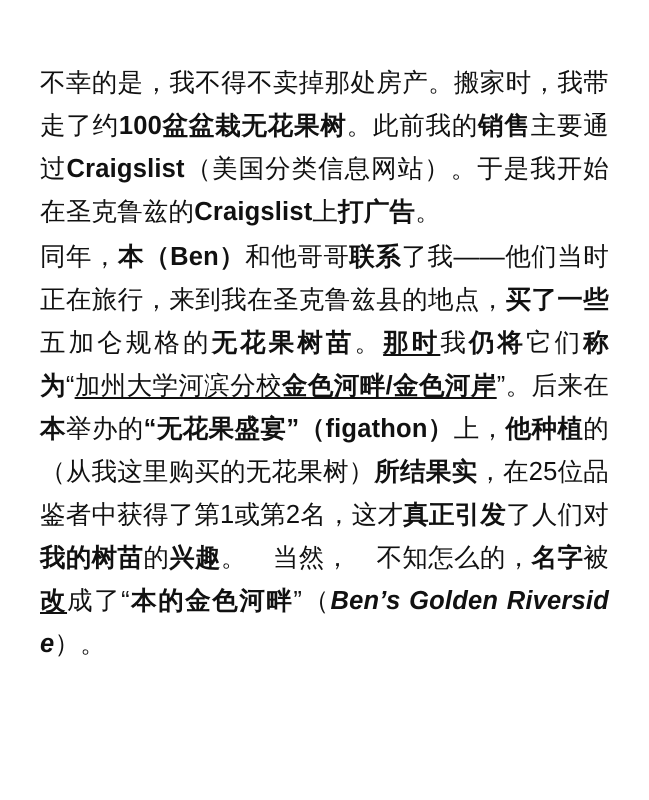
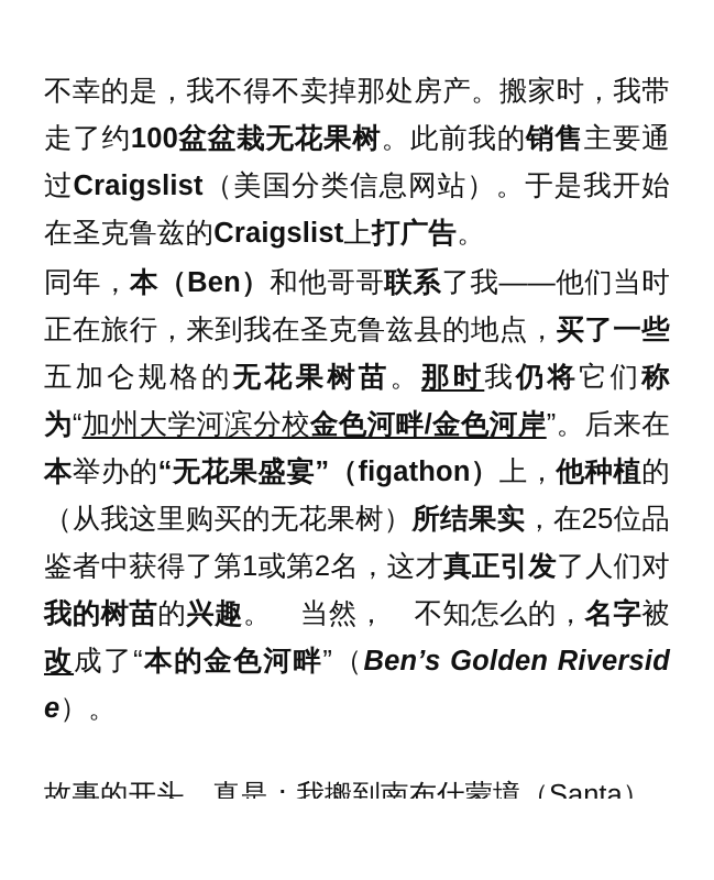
  不幸的是，我不得不卖掉那处房产。搬家时，我带走了约100盆盆栽无花果树。此前我的销售主要通过Craigslist（美国分类信息网站）。于是我开始在圣克鲁兹的Craigslist上打广告。
  同年，本（Ben）和他哥哥联系了我——他们当时正在旅行，来到我在圣克鲁兹县的地点，买了一些五加仑规格的无花果树苗。那时我仍将它们称为“加州大学河滨分校金色河畔/金色河岸”。后来在本举办的“无花果盛宴”（figathon）上，他种植的（从我这里购买的无花果树）所结果实，在25位品鉴者中获得了第1或第2名，这才真正引发了人们对我的树苗的兴趣。 当然， 不知怎么的，名字被改成了“本的金色河畔”（Ben’s Golden Riverside）。
+ 故事的开头，真是：我搬到南布什蒙境（Santa）
